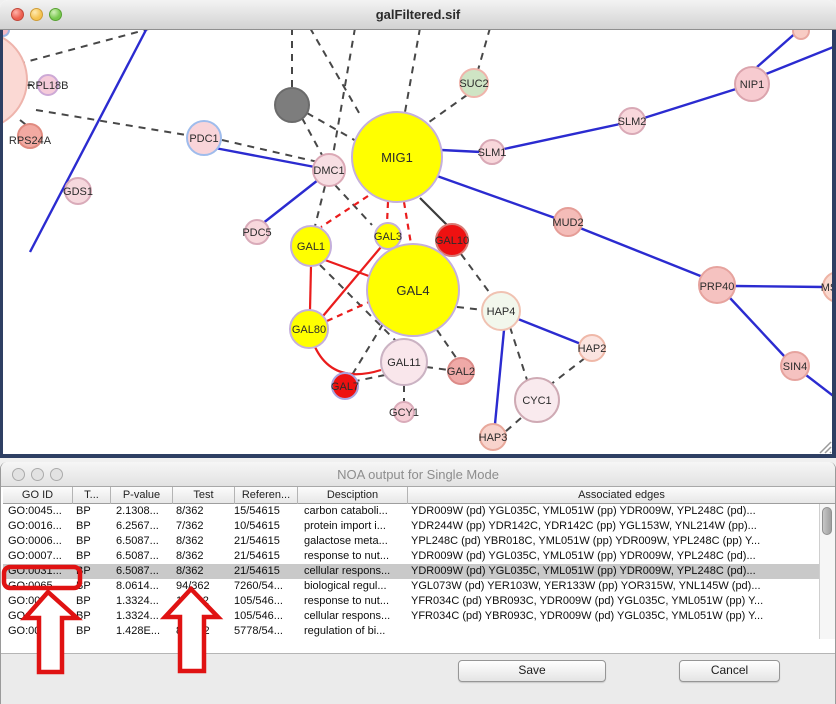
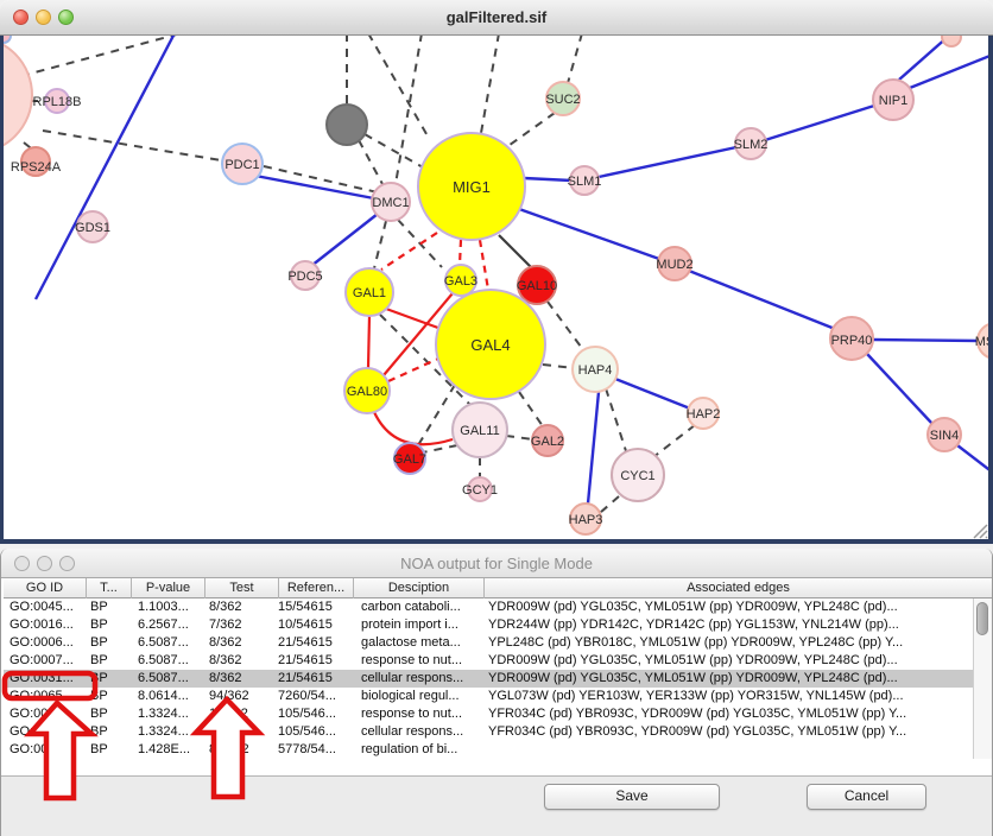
  RPL18B
  RPS24A
  GDS1
  PDC1
  DMC1
  MIG1
  SUC2
  SLM1
  SLM2
  NIP1
  MUD2
  PRP40
  SIN4
  PDC5
  GAL1
  GAL3
  GAL10
  GAL4
  GAL80
  HAP4
  GAL11
  GAL2
  GAL7
  GCY1
  CYC1
  HAP2
  HAP3
  galFiltered.sif
  NOA output for Single Mode
  GO ID
  T...
  P-value
  Test
  Referen...
  Desciption
  Associated edges
  GO:0045...
  BP
- 2.1308...
+ 1.1003...
  8/362
  15/54615
  carbon cataboli...
  YDR009W (pd) YGL035C, YML051W (pp) YDR009W, YPL248C (pd)...
  GO:0016...
  BP
  6.2567...
  7/362
  10/54615
  protein import i...
  YDR244W (pp) YDR142C, YDR142C (pp) YGL153W, YNL214W (pp)...
  GO:0006...
  BP
  6.5087...
  8/362
  21/54615
  galactose meta...
  YPL248C (pd) YBR018C, YML051W (pp) YDR009W, YPL248C (pp) Y...
  GO:0007...
  BP
  6.5087...
  8/362
  21/54615
  response to nut...
  YDR009W (pd) YGL035C, YML051W (pp) YDR009W, YPL248C (pd)...
  GO:0031...
  6.5087...
  8/362
  21/54615
  cellular respons...
  YDR009W (pd) YGL035C, YML051W (pp) YDR009W, YPL248C (pd)...
  8.0614...
  94/362
  7260/54...
  biological regul...
  YGL073W (pd) YER103W, YER133W (pp) YOR315W, YNL145W (pd)...
  BP
  1.3324...
  105/546...
  response to nut...
  YFR034C (pd) YBR093C, YDR009W (pd) YGL035C, YML051W (pp) Y...
  BP
  1.3324...
  105/546...
  cellular respons...
  YFR034C (pd) YBR093C, YDR009W (pd) YGL035C, YML051W (pp) Y...
  BP
  1.428E...
  5778/54...
  regulation of bi...
  Save
  Cancel
